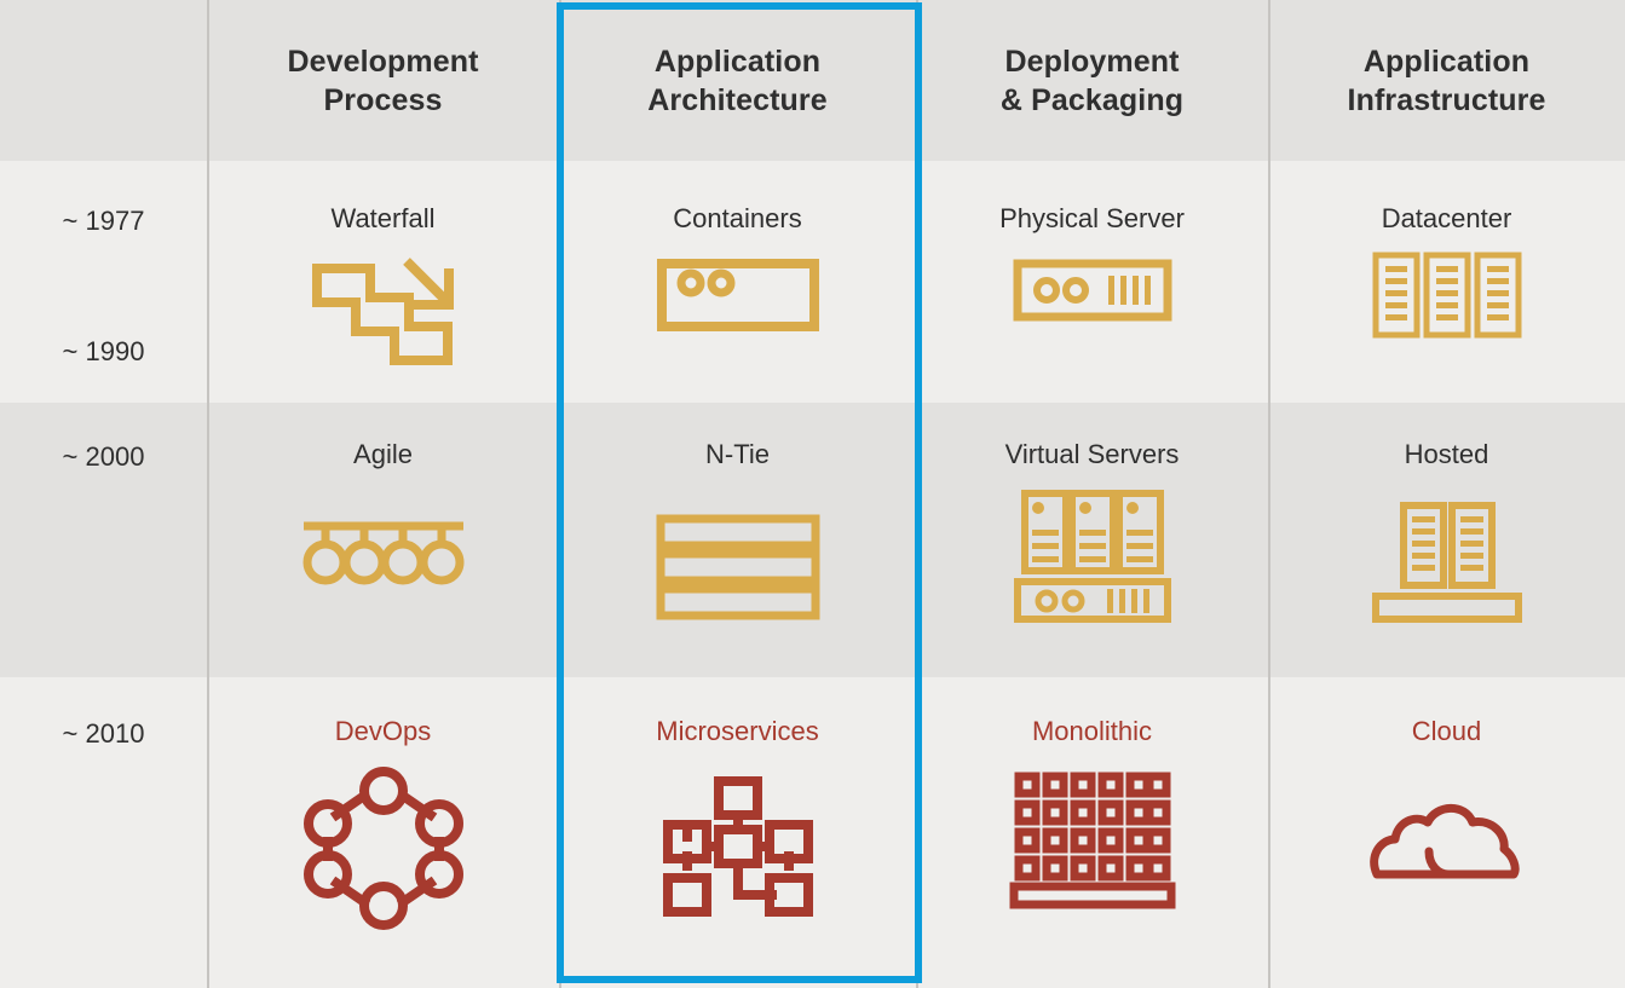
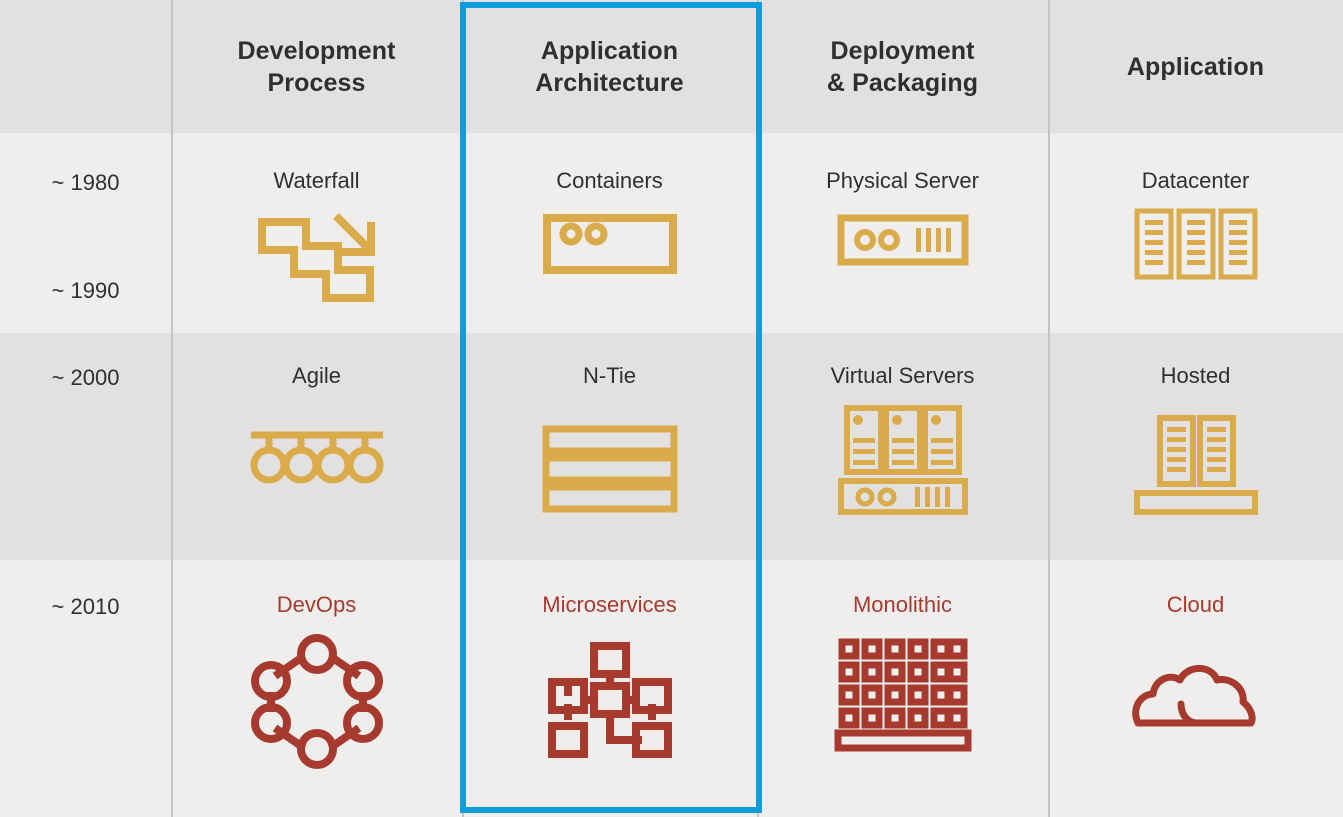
  Development
  Process
  Application
  Architecture
  Deployment
  & Packaging
  Application
- Infrastructure
- ~ 1977
+ ~ 1980
  ~ 1990
  ~ 2000
  ~ 2010
  Waterfall
  Containers
  Physical Server
  Datacenter
  Agile
  N-Tie
  Virtual Servers
  Hosted
  DevOps
  Microservices
  Monolithic
  Cloud
